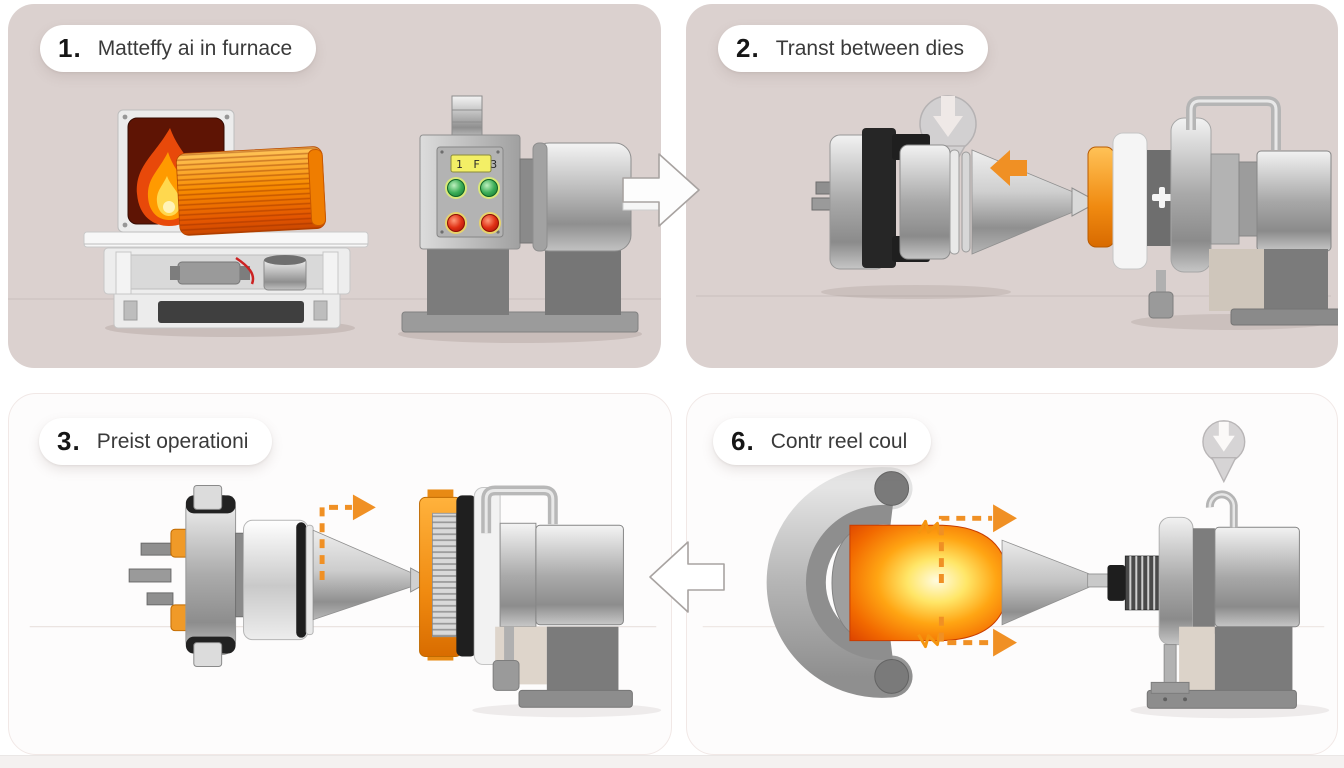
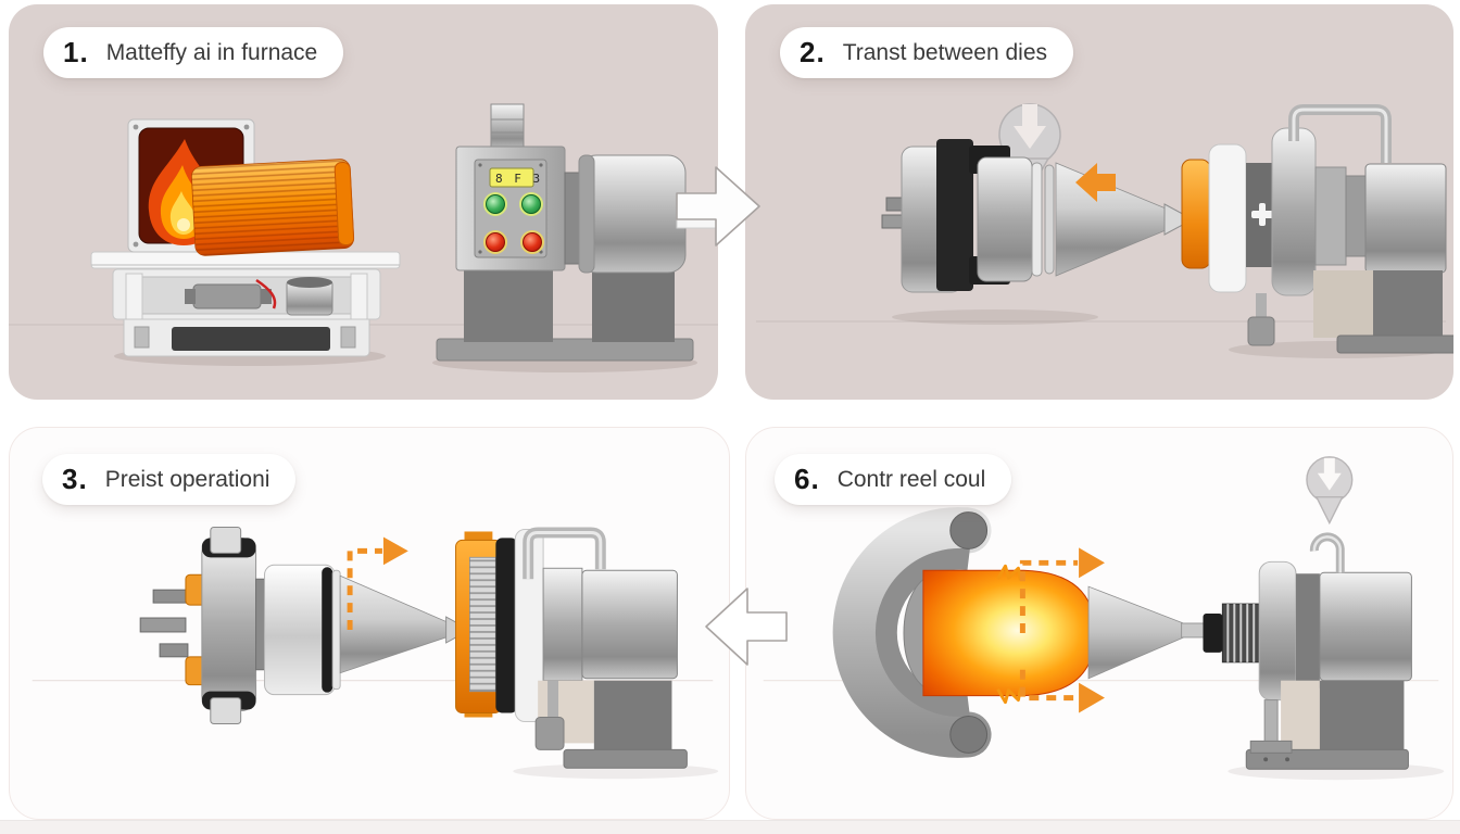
  1.
  Matteffy ai in furnace
- 1 F 3
+ 8 F 3
  2.
  Transt between dies
  3.
  Preist operationi
  6.
  Contr reel coul
